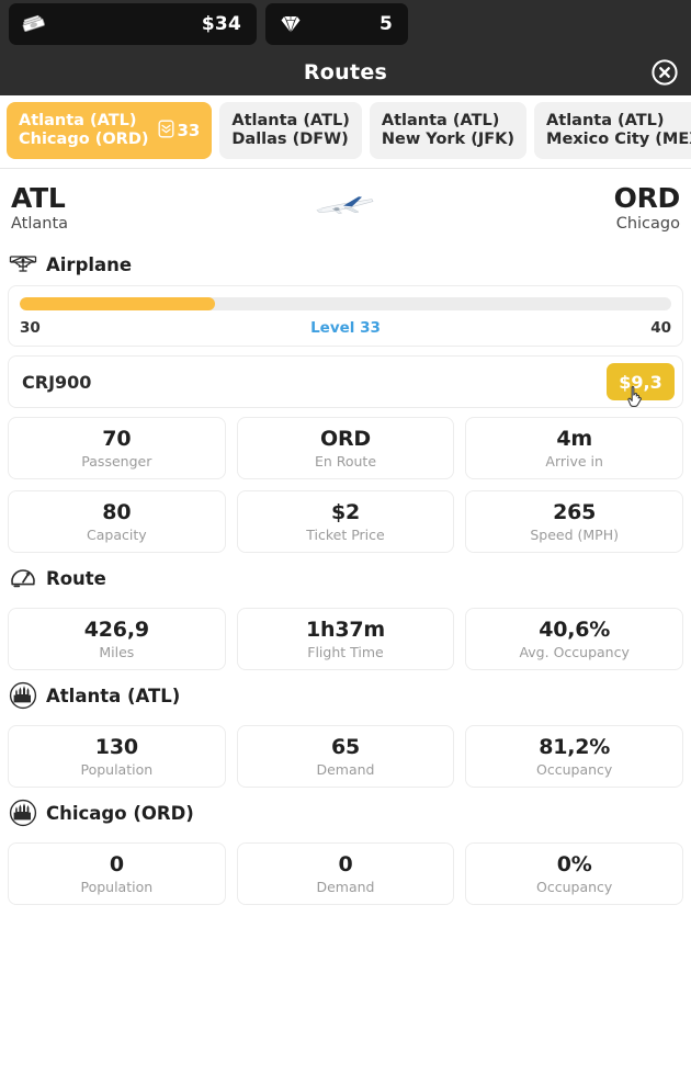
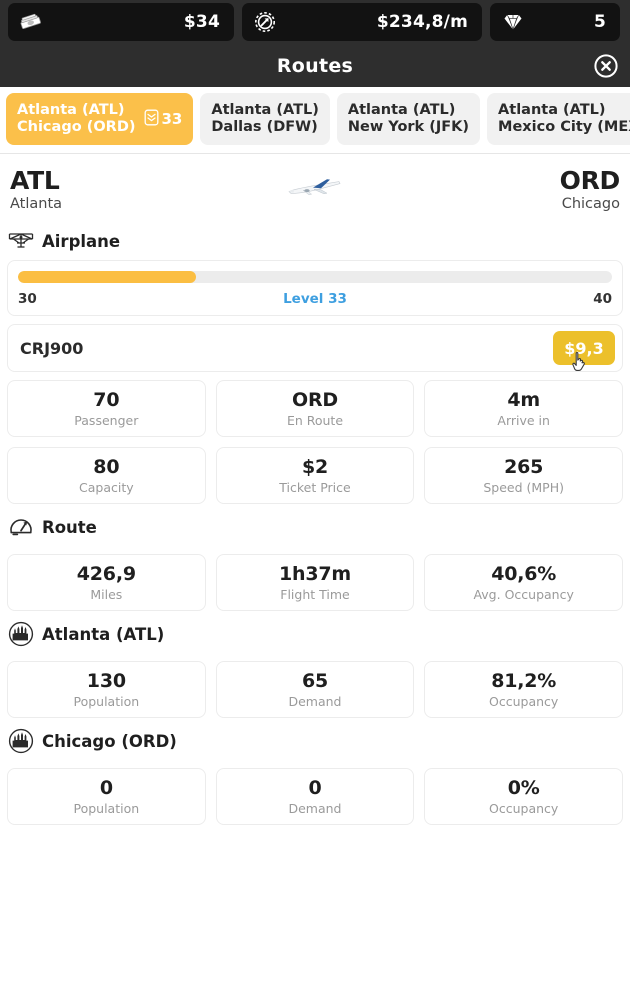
  $34
+ $234,8/m
  5
  Routes
  Atlanta (ATL)
  Chicago (ORD)
  33
  Atlanta (ATL)
  Dallas (DFW)
  Atlanta (ATL)
  New York (JFK)
  Atlanta (ATL)
  Mexico City (ME
  ATL
  Atlanta
  ORD
  Chicago
  Airplane
  30
  Level 33
  40
  CRJ900
  $9,3
  70
  Passenger
  ORD
  En Route
  4m
  Arrive in
  80
  Capacity
  $2
  Ticket Price
  265
  Speed (MPH)
  Route
  426,9
  Miles
  1h37m
  Flight Time
  40,6%
  Avg. Occupancy
  Atlanta (ATL)
  130
  Population
  65
  Demand
  81,2%
  Occupancy
  Chicago (ORD)
  0
  Population
  0
  Demand
  0%
  Occupancy
